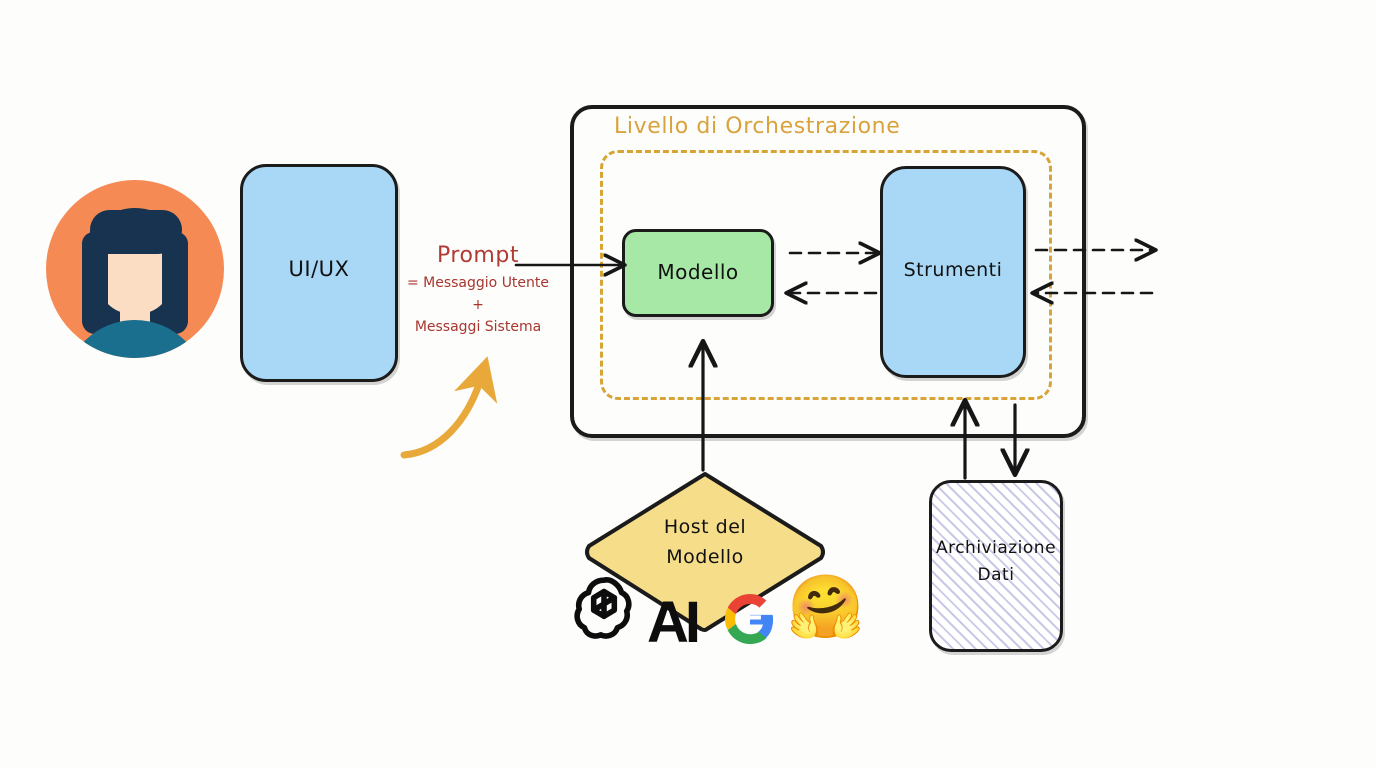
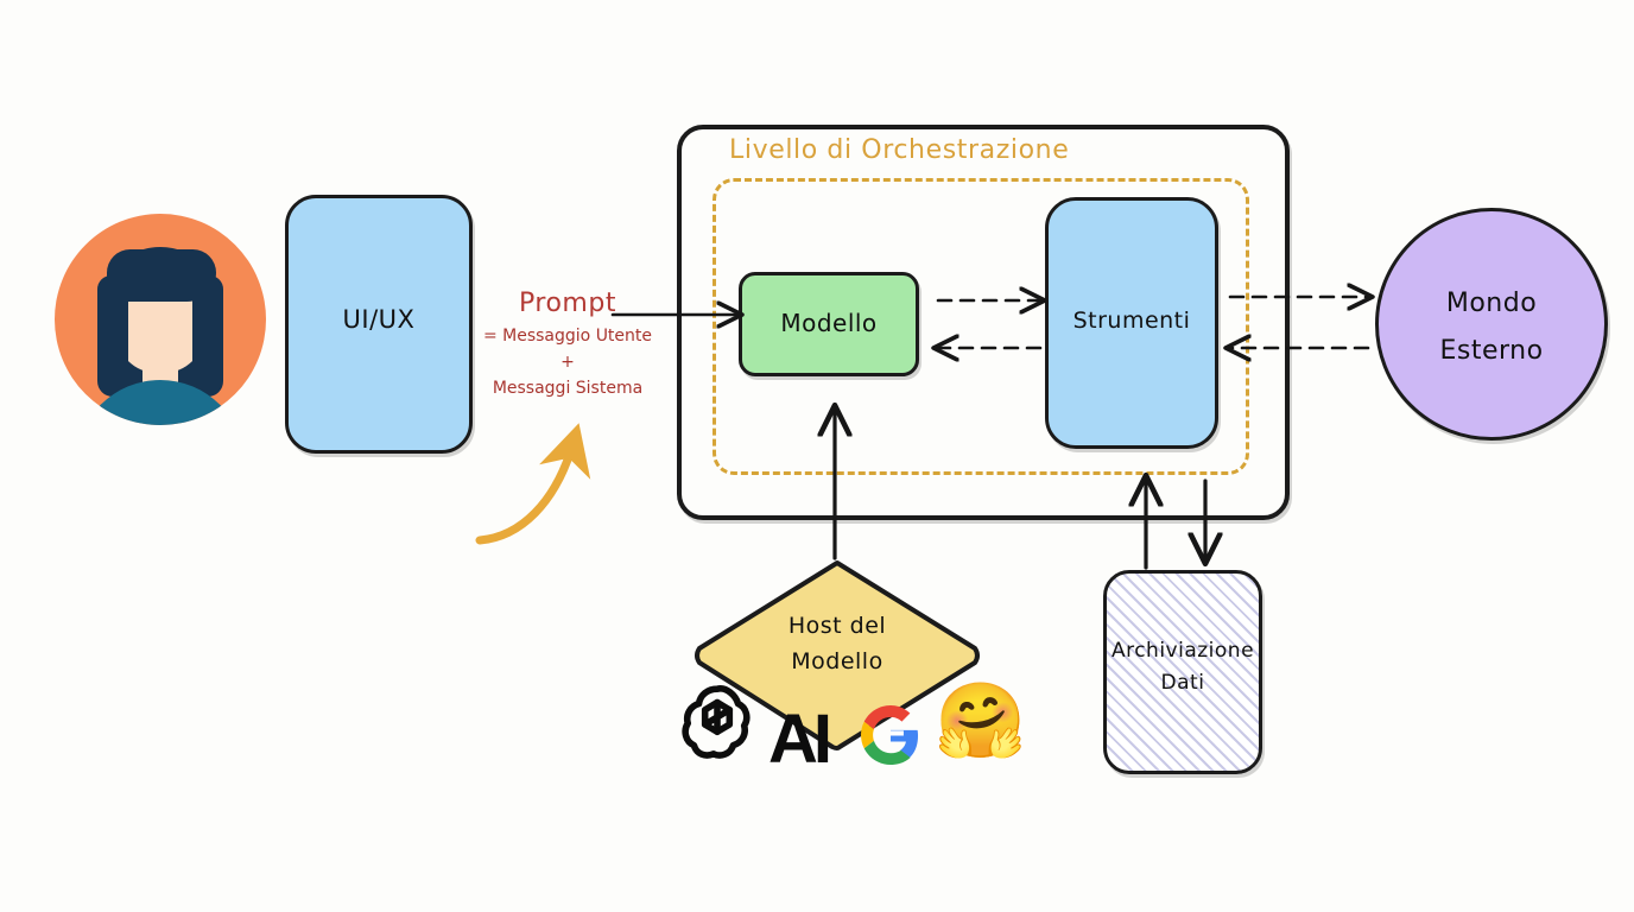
  UI/UX
  Prompt
  = Messaggio Utente
  +
  Messaggi Sistema
  Livello di Orchestrazione
  Modello
  Strumenti
+ Mondo
+ Esterno
  Host del
  Modello
  AI
  🤗
  Archiviazione
  Dati
